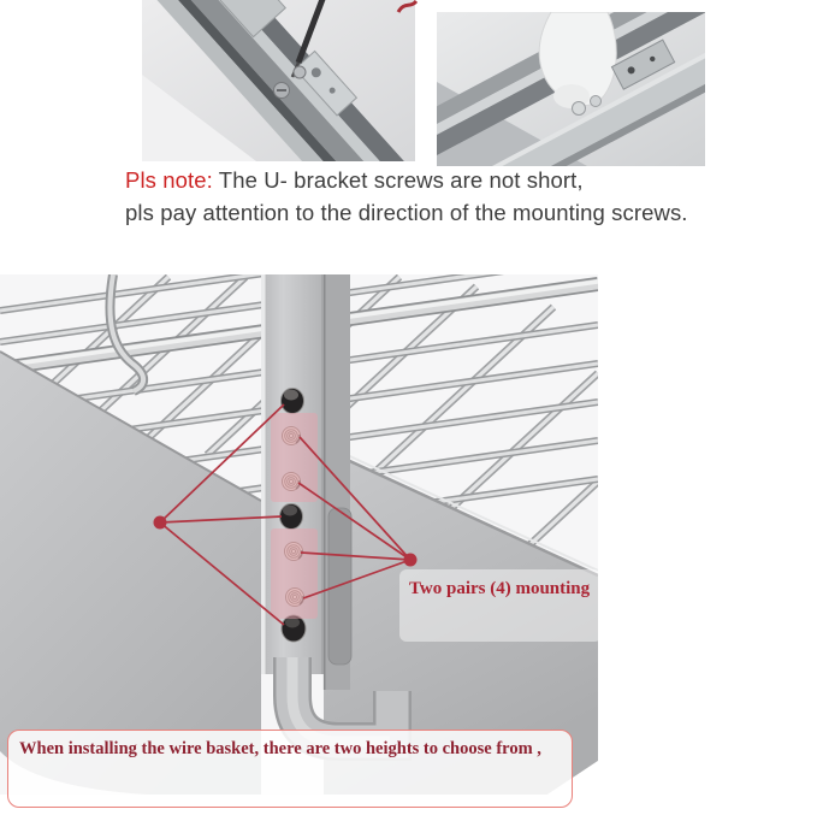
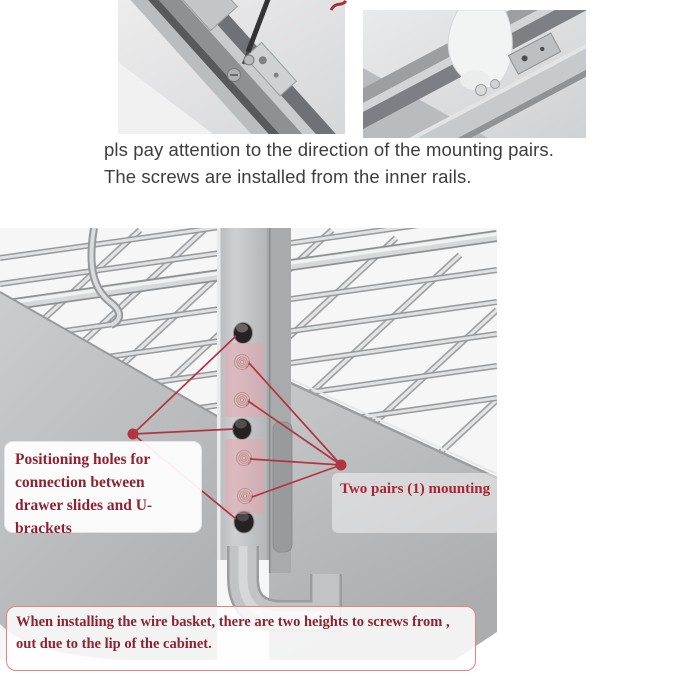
- Pls note: The U- bracket screws are not short,
- pls pay attention to the direction of the mounting screws.
+ pls pay attention to the direction of the mounting pairs.
+ The screws are installed from the inner rails.
+ Positioning holes for
+ connection between
+ drawer slides and U-brackets
- Two pairs (4) mounting
+ Two pairs (1) mounting
- When installing the wire basket, there are two heights to choose from ,
+ When installing the wire basket, there are two heights to screws from ,
+ out due to the lip of the cabinet.
